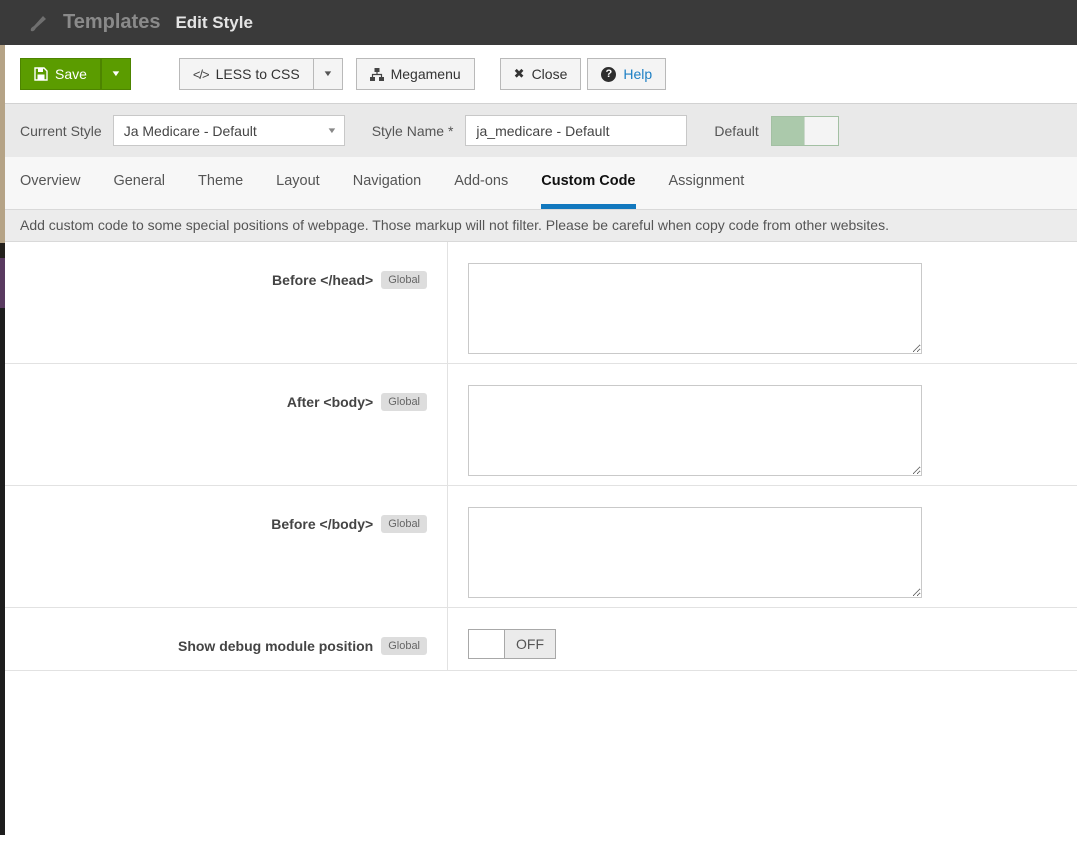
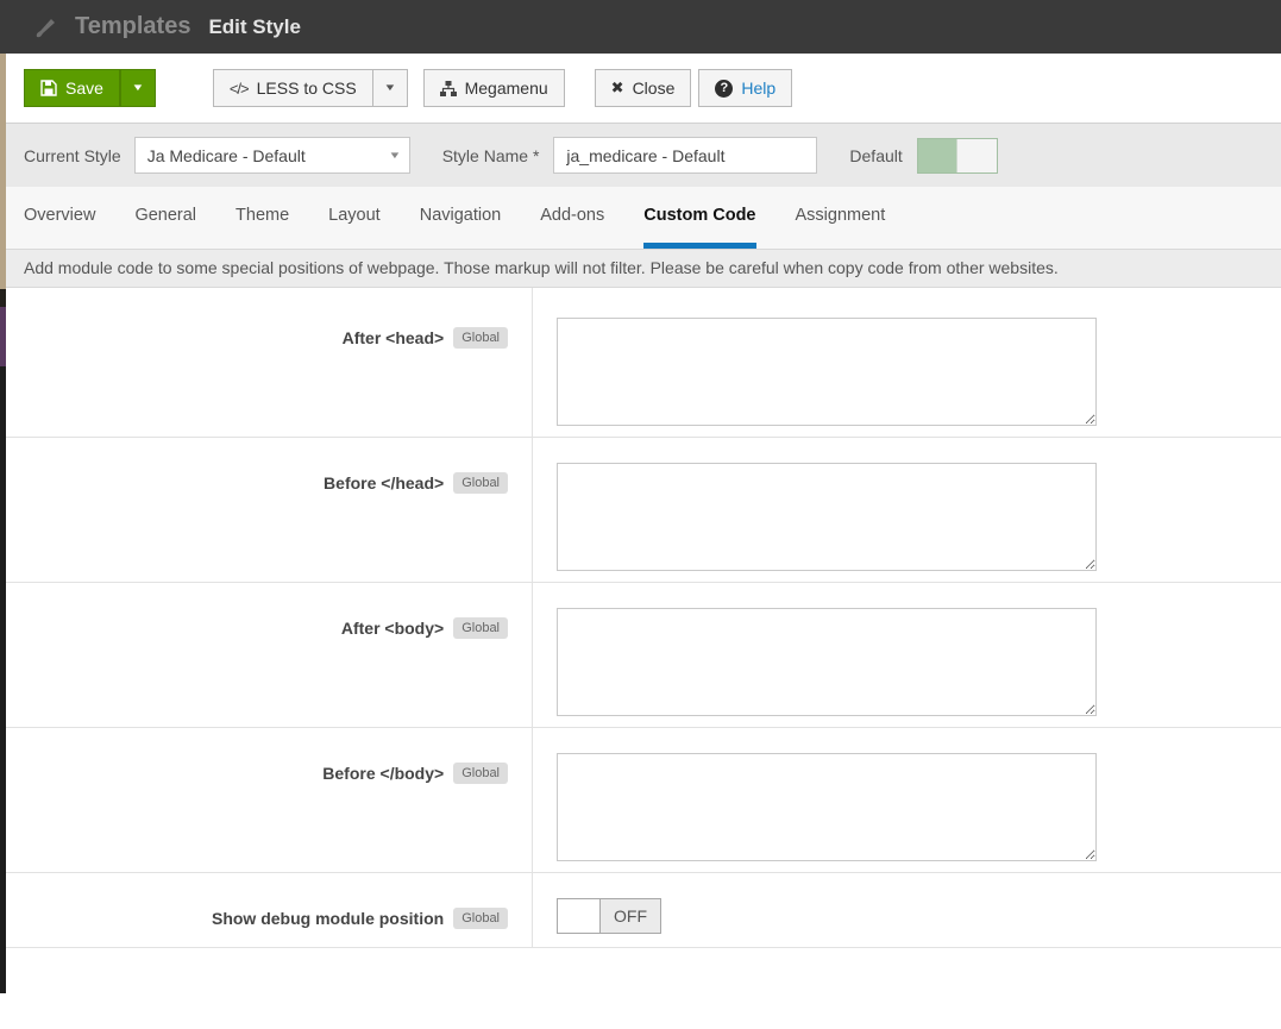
  Templates
  Edit Style
  Save
  ▼
  </>
  LESS to CSS
  ▼
  Megamenu
  ✖
  Close
  ?
  Help
  Current Style
  Ja Medicare - Default
  ▼
  Style Name *
  ja_medicare - Default
  Default
  Overview
  General
  Theme
  Layout
  Navigation
  Add-ons
  Custom Code
  Assignment
- Add custom code to some special positions of webpage. Those markup will not filter. Please be careful when copy code from other websites.
+ Add module code to some special positions of webpage. Those markup will not filter. Please be careful when copy code from other websites.
+ After <head> Global
  Before </head> Global
  After <body> Global
  Before </body> Global
  Show debug module position Global
  OFF
